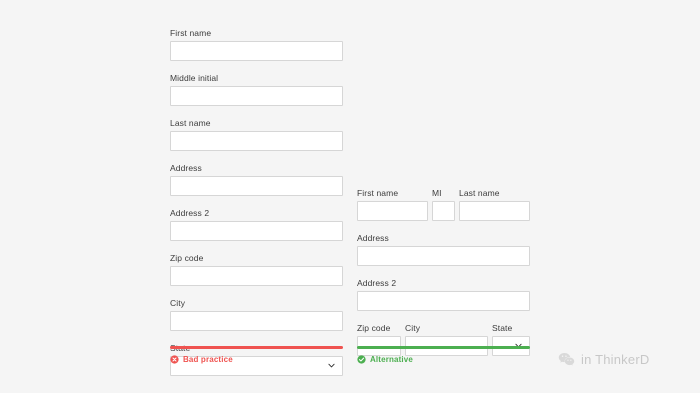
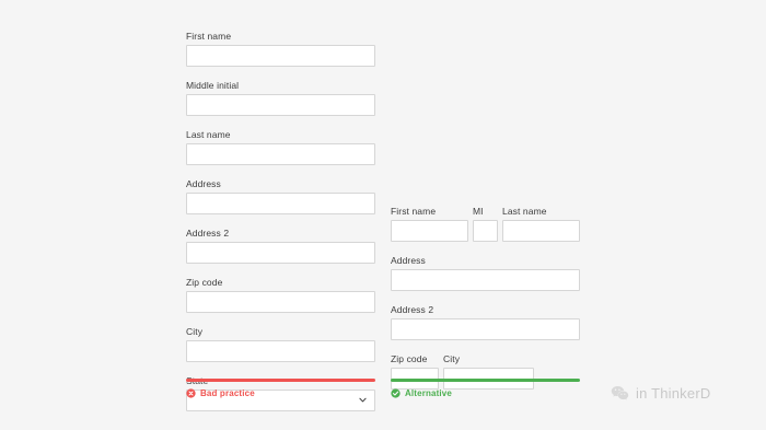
  First name
  Middle initial
  Last name
  Address
  Address 2
  Zip code
  City
  First name
  MI
  Last name
  Address
  Address 2
  Zip code
  City
- State
  Bad practice
  Alternative
  in ThinkerD
